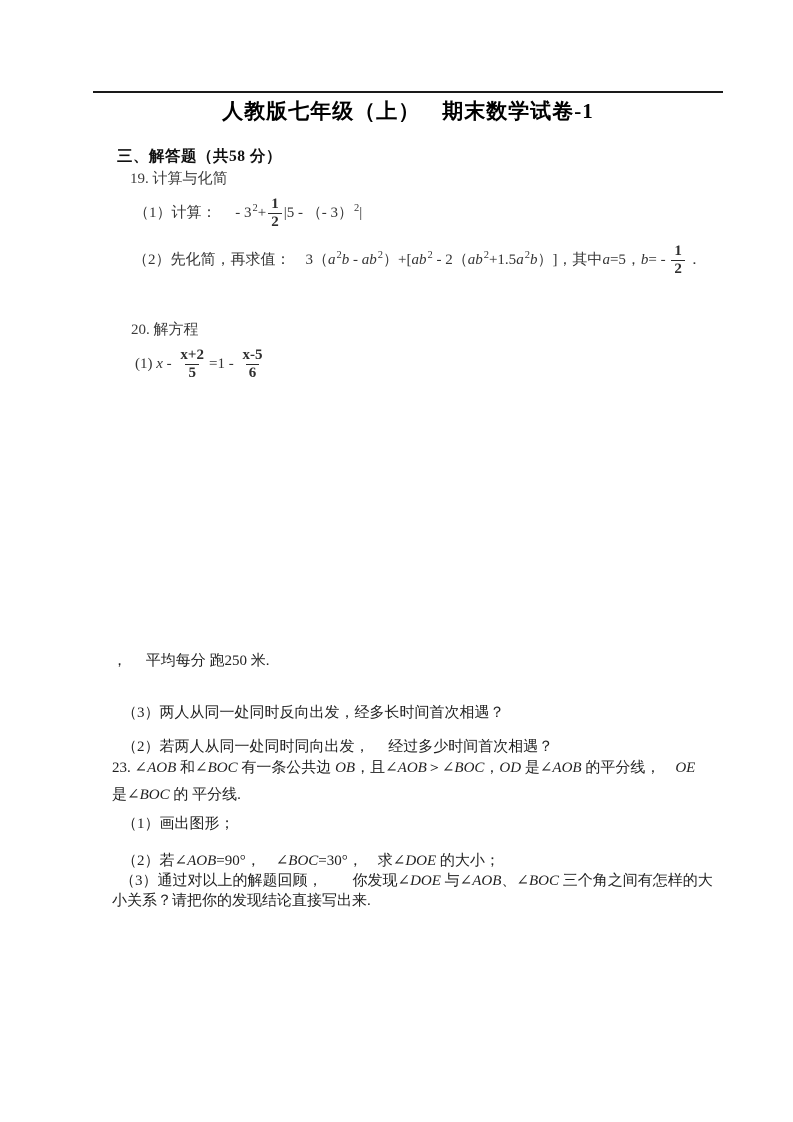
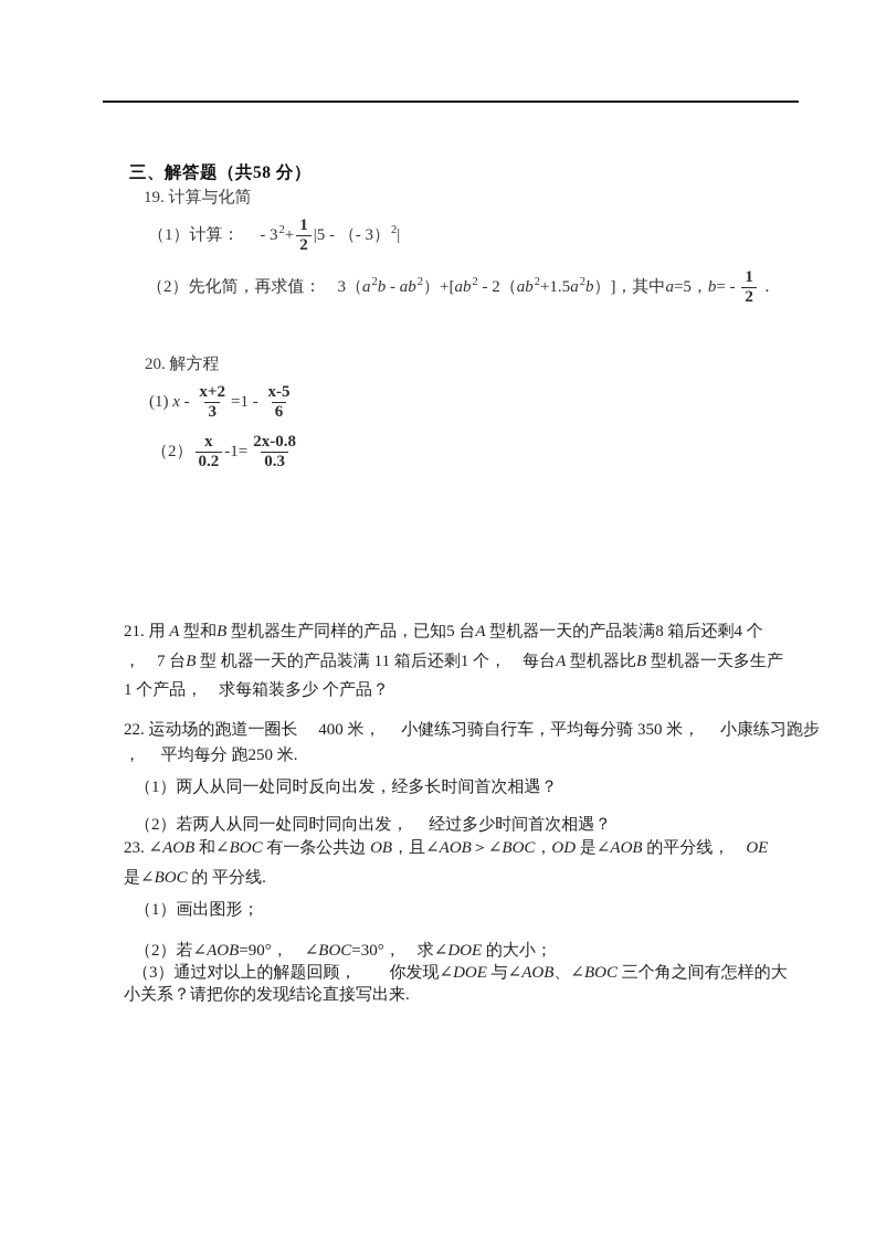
- 人教版七年级（上） 期末数学试卷-1
  三、解答题（共58 分）
  19. 计算与化简
  （1）计算： - 32+
  1
  2
  |5 - （- 3）2|
  （2）先化简，再求值： 3（a2b - ab2）+[ab2 - 2（ab2+1.5a2b）]，其中a=5，b= -
  1
  2
  ．
  20. 解方程
  (1) x -
  x+2
- 5
+ 3
  =1 -
  x-5
  6
+ （2）
+ x
+ 0.2
+ -1=
+ 2x-0.8
+ 0.3
+ 21. 用 A 型和B 型机器生产同样的产品，已知5 台A 型机器一天的产品装满8 箱后还剩4 个
+ ， 7 台B 型 机器一天的产品装满 11 箱后还剩1 个， 每台A 型机器比B 型机器一天多生产
+ 1 个产品， 求每箱装多少 个产品？
+ 22. 运动场的跑道一圈长 400 米， 小健练习骑自行车，平均每分骑 350 米， 小康练习跑步
  ， 平均每分 跑250 米.
- （3）两人从同一处同时反向出发，经多长时间首次相遇？
+ （1）两人从同一处同时反向出发，经多长时间首次相遇？
  （2）若两人从同一处同时同向出发， 经过多少时间首次相遇？
  23. ∠AOB 和∠BOC 有一条公共边 OB，且∠AOB＞∠BOC，OD 是∠AOB 的平分线， OE
  是∠BOC 的 平分线.
  （1）画出图形；
  （2）若∠AOB=90°， ∠BOC=30°， 求∠DOE 的大小；
  （3）通过对以上的解题回顾， 你发现∠DOE 与∠AOB、∠BOC 三个角之间有怎样的大
  小关系？请把你的发现结论直接写出来.
